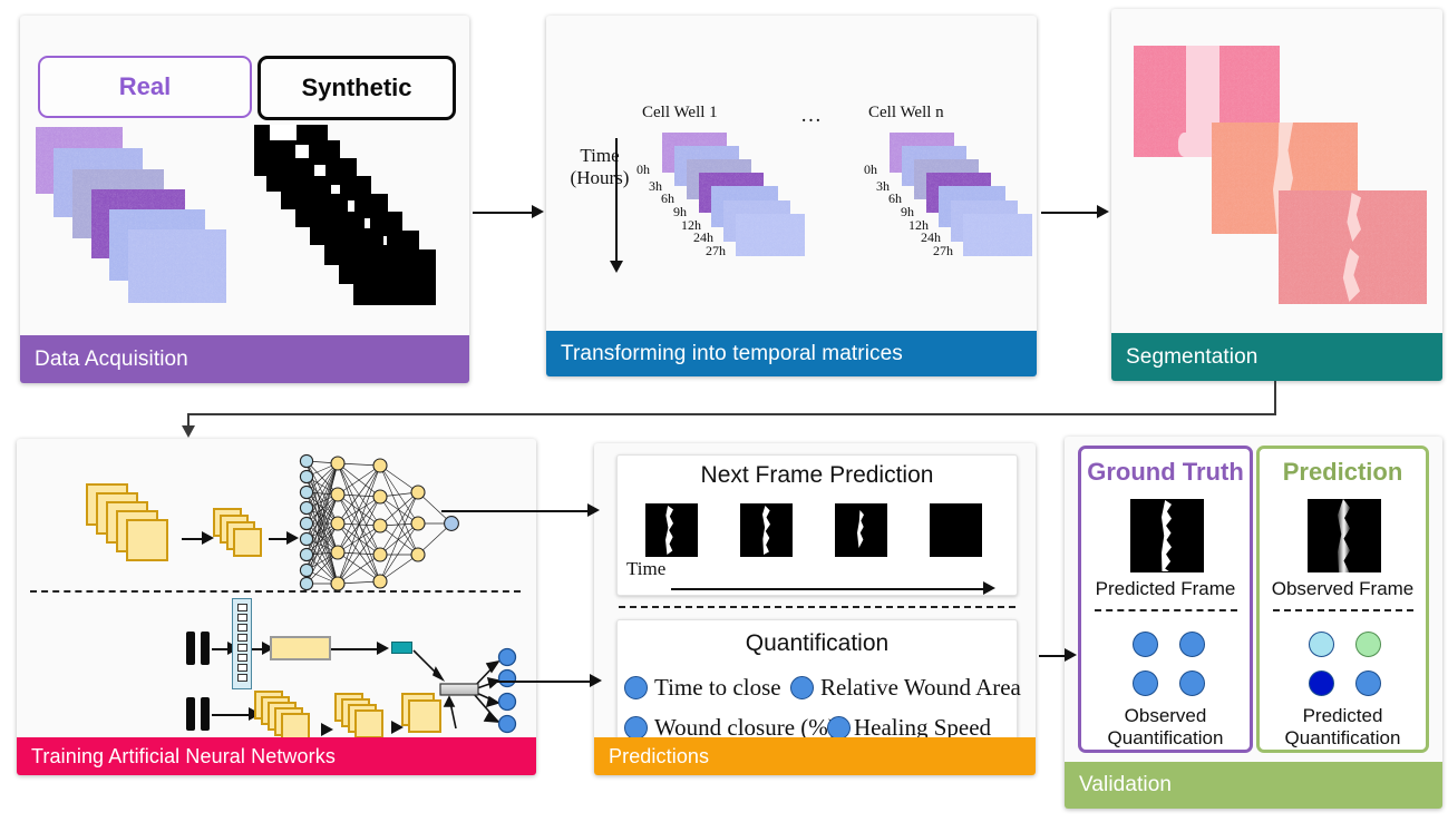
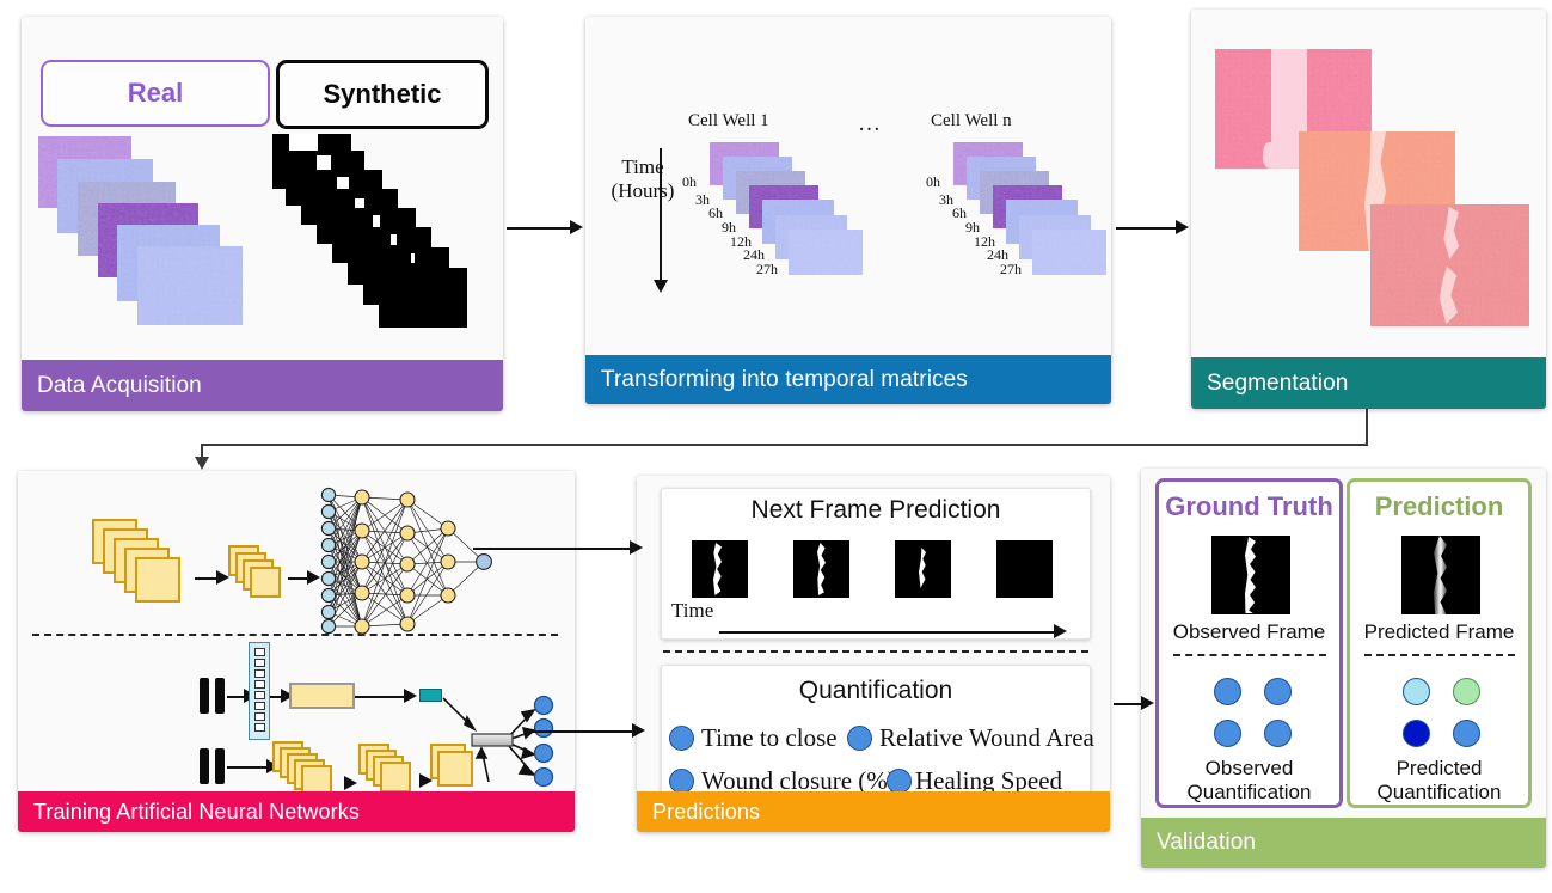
  Real
  Synthetic
  Data Acquisition
  Tim
  (Hours)
  Cell Well 1
  …
  Cell Well n
  0h
  3h
  6h
  9h
  12h
  24h
  27h
  0h
  3h
  6h
  9h
  12h
  24h
  27h
  Transforming into temporal matrices
  Segmentation
  Training Artificial Neural Networks
  Next Frame Prediction
  Time
  Quantification
  Time to close
  Relative Wound Area
  Wound closure (%
  Healing Speed
  Predictions
  Ground Truth
- Predicted Frame
+ Observed Frame
  Observed
  Quantification
  Prediction
- Observed Frame
+ Predicted Frame
  Predicted
  Quantification
  Validation
